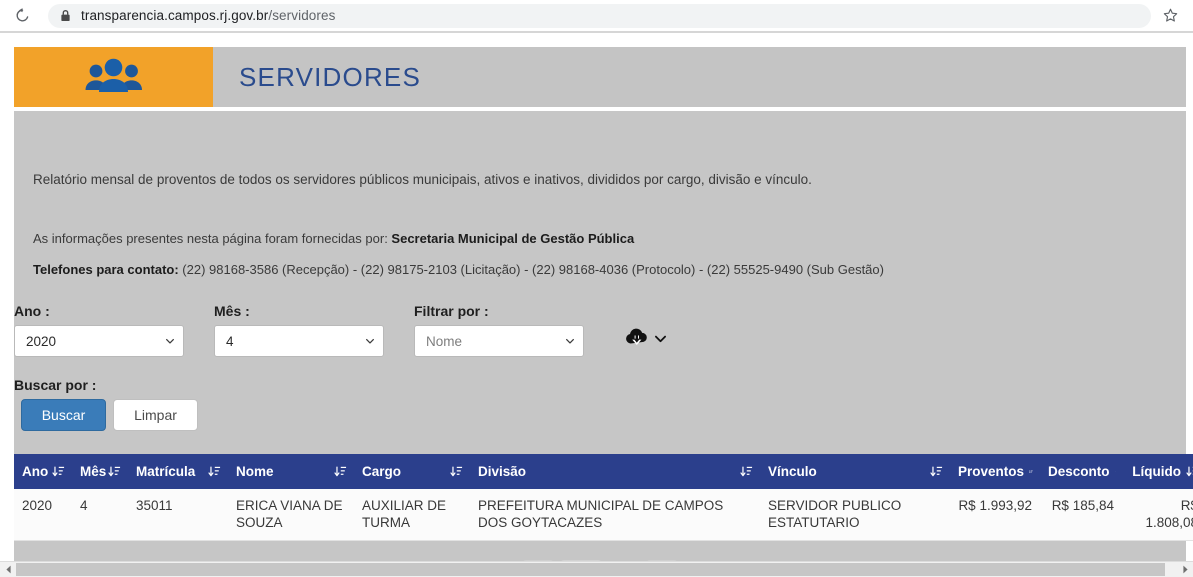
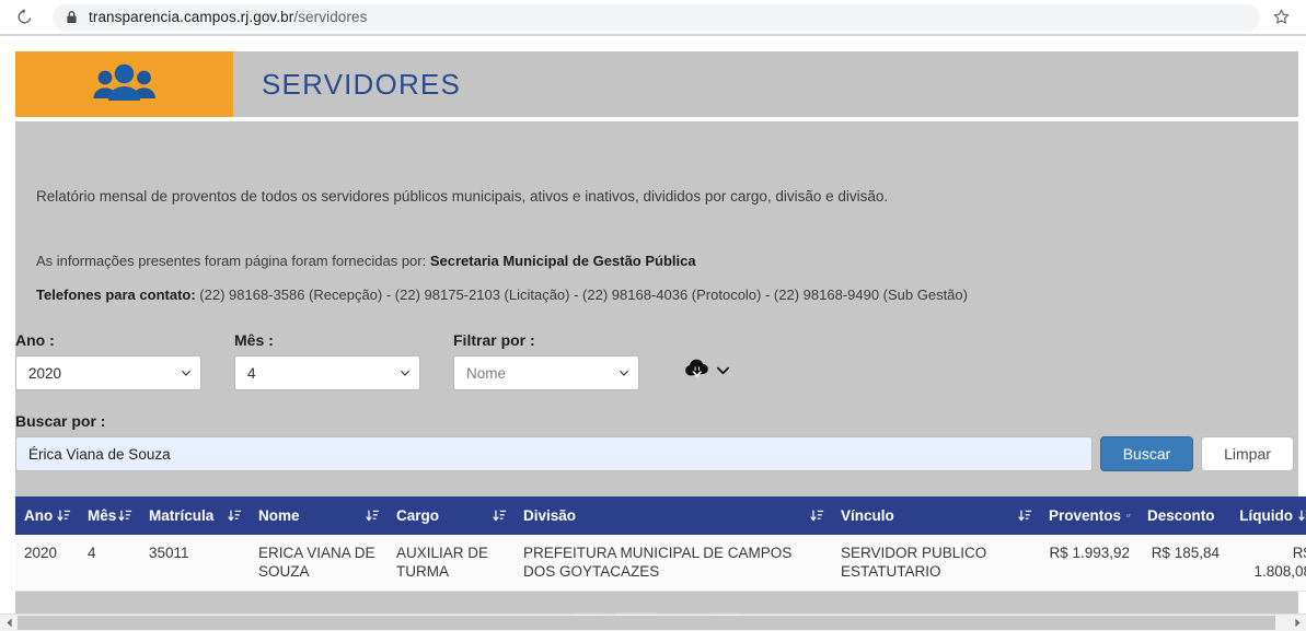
  transparencia.campos.rj.gov.br/servidores
  SERVIDORES
- Relatório mensal de proventos de todos os servidores públicos municipais, ativos e inativos, divididos por cargo, divisão e vínculo.
+ Relatório mensal de proventos de todos os servidores públicos municipais, ativos e inativos, divididos por cargo, divisão e divisão.
- As informações presentes nesta página foram fornecidas por: Secretaria Municipal de Gestão Pública
+ As informações presentes foram página foram fornecidas por: Secretaria Municipal de Gestão Pública
- Telefones para contato: (22) 98168-3586 (Recepção) - (22) 98175-2103 (Licitação) - (22) 98168-4036 (Protocolo) - (22) 55525-9490 (Sub Gestão)
+ Telefones para contato: (22) 98168-3586 (Recepção) - (22) 98175-2103 (Licitação) - (22) 98168-4036 (Protocolo) - (22) 98168-9490 (Sub Gestão)
  Ano :
  2020
  Mês :
  4
  Filtrar por :
  Nome
  Buscar por :
+ Érica Viana de Souza
  Buscar
  Limpar
  Ano	Mês	Matrícula	Nome	Cargo	Divisão	Vínculo	Proventos	Desconto	Líquido
  2020	4	35011	ERICA VIANA DE SOUZA	AUXILIAR DE TURMA	PREFEITURA MUNICIPAL DE CAMPOS DOS GOYTACAZES	SERVIDOR PUBLICO ESTATUTARIO	R$ 1.993,92	R$ 185,84	R 1.808,0
